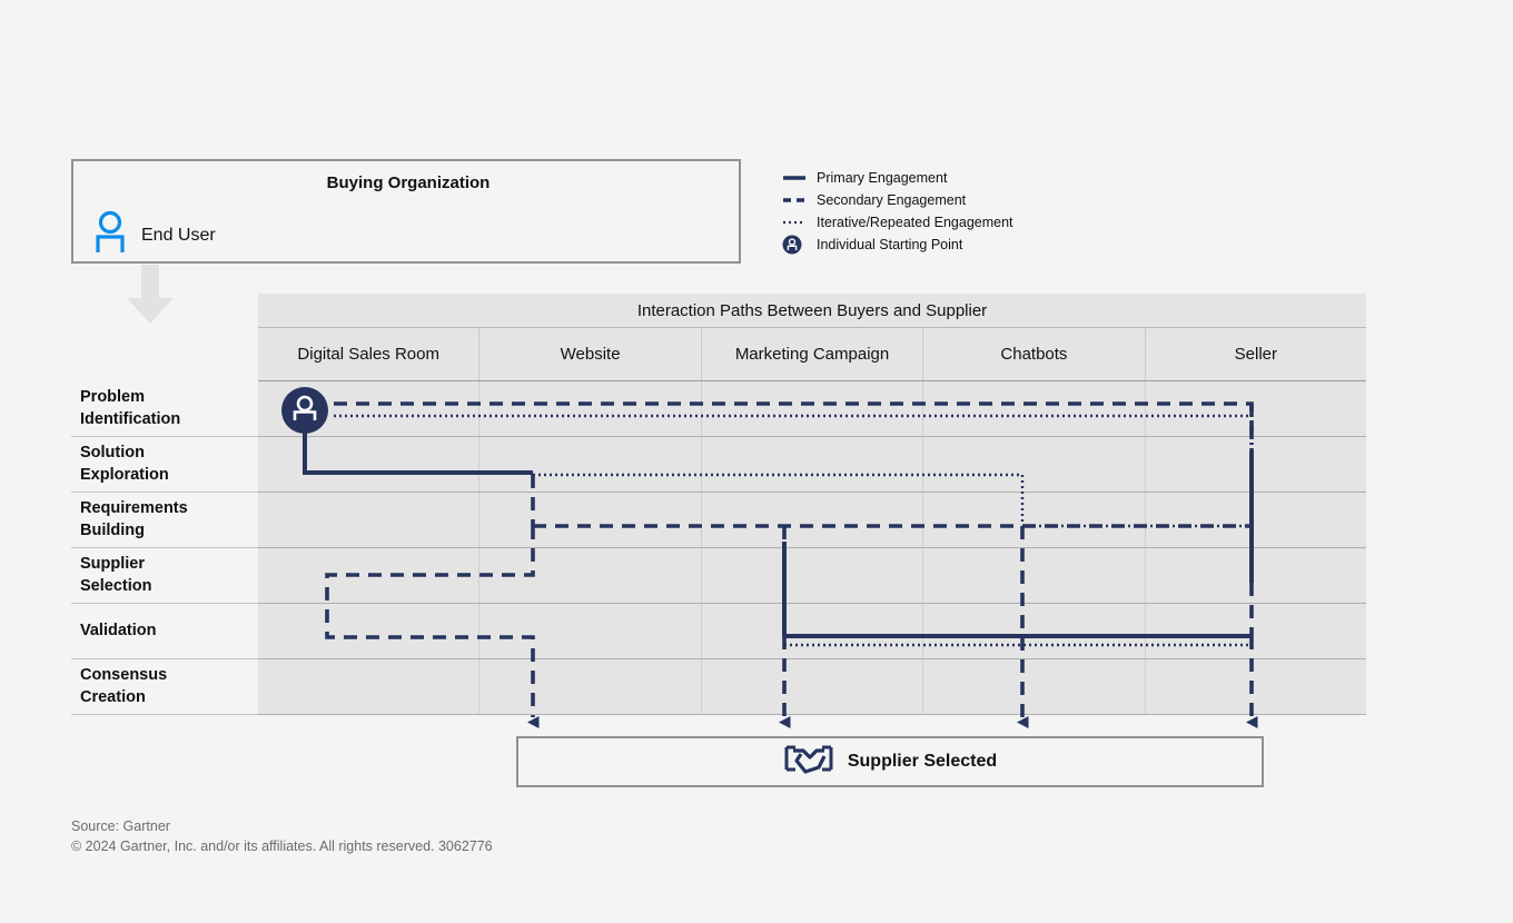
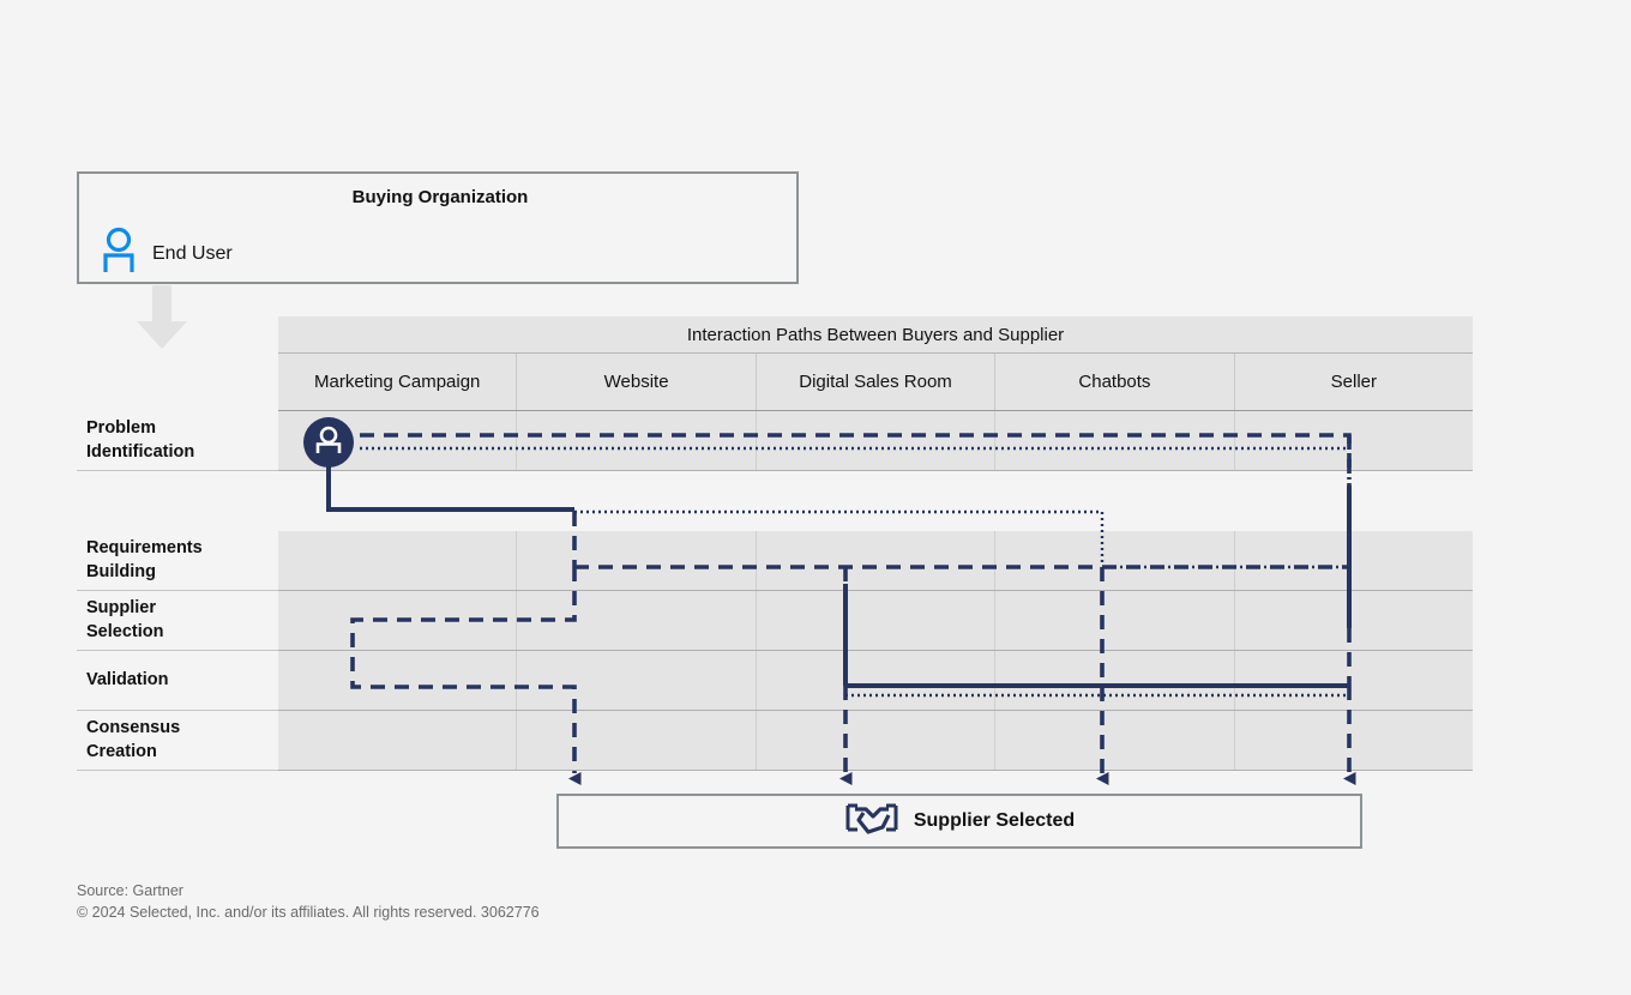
  Buying Organization
  End User
- Primary Engagement
- Secondary Engagement
- Iterative/Repeated Engagement
- Individual Starting Point
  Interaction Paths Between Buyers and Supplier
- Digital Sales Room
+ Marketing Campaign
  Website
- Marketing Campaign
+ Digital Sales Room
  Chatbots
  Seller
  Problem
  Identification
- Solution
- Exploration
  Requirements
  Building
  Supplier
  Selection
  Validation
  Consensus
  Creation
  Supplier Selected
  Source: Gartner
- © 2024 Gartner, Inc. and/or its affiliates. All rights reserved. 3062776
+ © 2024 Selected, Inc. and/or its affiliates. All rights reserved. 3062776
